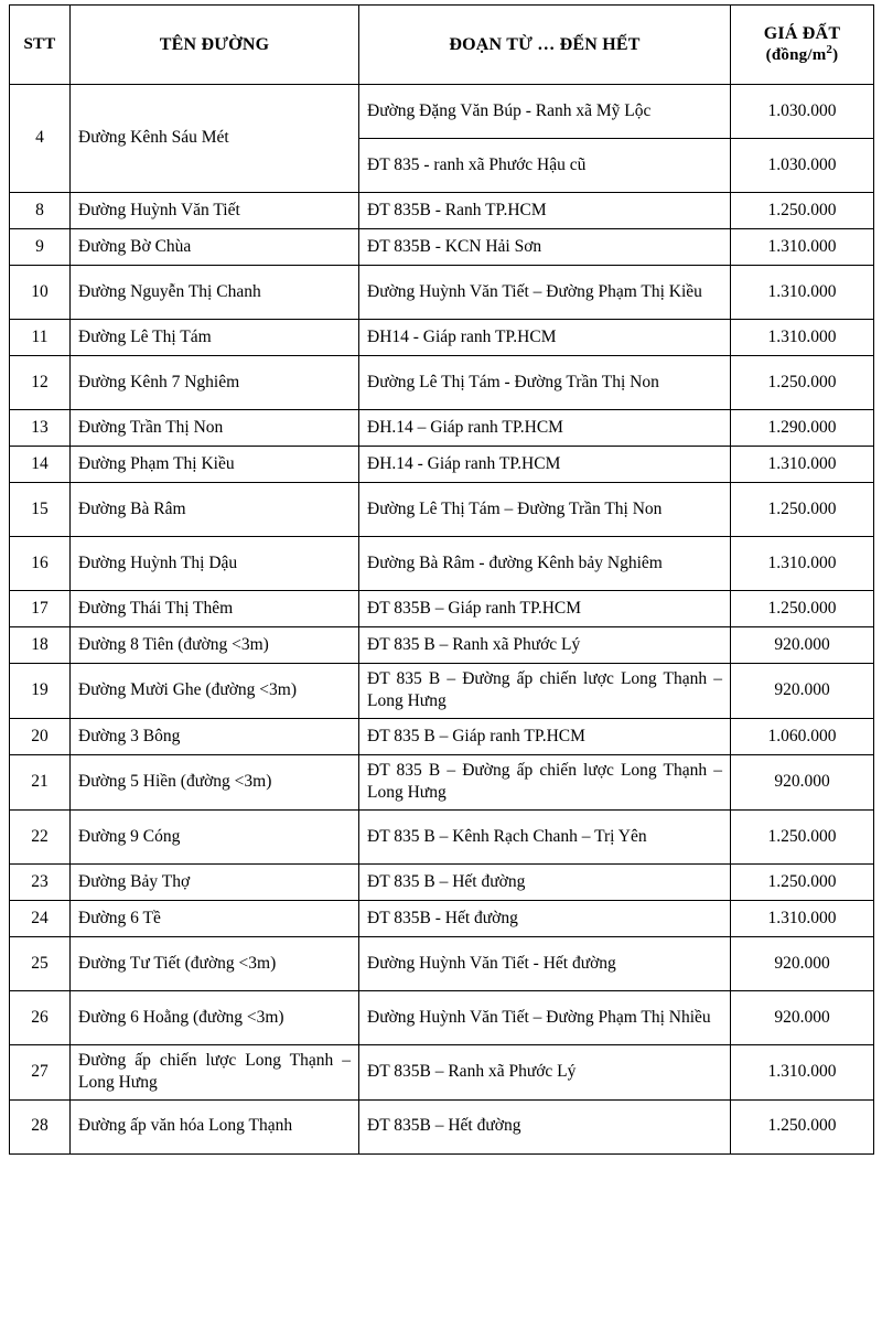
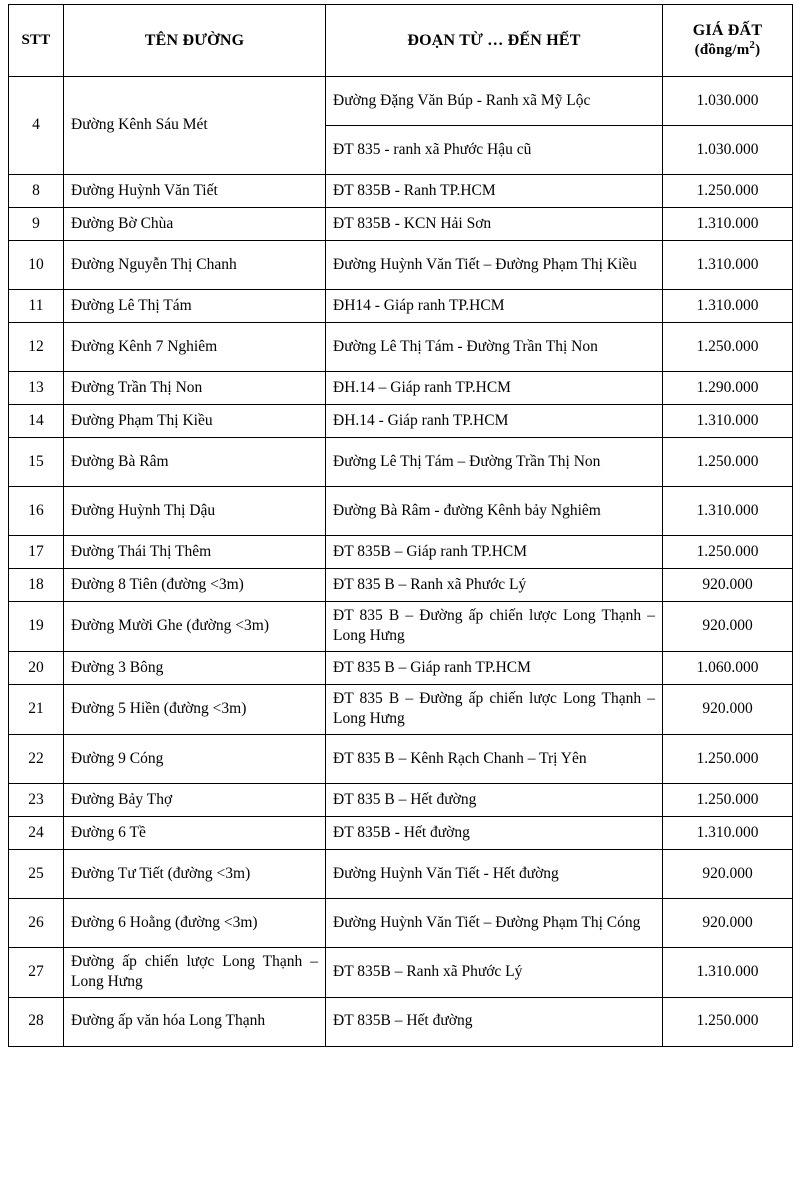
  STT	TÊN ĐƯỜNG	ĐOẠN TỪ … ĐẾN HẾT	GIÁ ĐẤT (đồng/m2)
  4	Đường Kênh Sáu Mét	Đường Đặng Văn Búp - Ranh xã Mỹ Lộc	1.030.000
  ĐT 835 - ranh xã Phước Hậu cũ	1.030.000
  8	Đường Huỳnh Văn Tiết	ĐT 835B - Ranh TP.HCM	1.250.000
  9	Đường Bờ Chùa	ĐT 835B - KCN Hải Sơn	1.310.000
  10	Đường Nguyễn Thị Chanh	Đường Huỳnh Văn Tiết – Đường Phạm Thị Kiều	1.310.000
  11	Đường Lê Thị Tám	ĐH14 - Giáp ranh TP.HCM	1.310.000
  12	Đường Kênh 7 Nghiêm	Đường Lê Thị Tám - Đường Trần Thị Non	1.250.000
  13	Đường Trần Thị Non	ĐH.14 – Giáp ranh TP.HCM	1.290.000
  14	Đường Phạm Thị Kiều	ĐH.14 - Giáp ranh TP.HCM	1.310.000
  15	Đường Bà Râm	Đường Lê Thị Tám – Đường Trần Thị Non	1.250.000
  16	Đường Huỳnh Thị Dậu	Đường Bà Râm - đường Kênh bảy Nghiêm	1.310.000
  17	Đường Thái Thị Thêm	ĐT 835B – Giáp ranh TP.HCM	1.250.000
  18	Đường 8 Tiên (đường <3m)	ĐT 835 B – Ranh xã Phước Lý	920.000
  19	Đường Mười Ghe (đường <3m)	ĐT 835 B – Đường ấp chiến lược Long Thạnh – Long Hưng	920.000
  20	Đường 3 Bông	ĐT 835 B – Giáp ranh TP.HCM	1.060.000
  21	Đường 5 Hiền (đường <3m)	ĐT 835 B – Đường ấp chiến lược Long Thạnh – Long Hưng	920.000
  22	Đường 9 Cóng	ĐT 835 B – Kênh Rạch Chanh – Trị Yên	1.250.000
  23	Đường Bảy Thợ	ĐT 835 B – Hết đường	1.250.000
  24	Đường 6 Tề	ĐT 835B - Hết đường	1.310.000
  25	Đường Tư Tiết (đường <3m)	Đường Huỳnh Văn Tiết - Hết đường	920.000
- 26	Đường 6 Hoằng (đường <3m)	Đường Huỳnh Văn Tiết – Đường Phạm Thị Nhiều	920.000
+ 26	Đường 6 Hoằng (đường <3m)	Đường Huỳnh Văn Tiết – Đường Phạm Thị Cóng	920.000
  27	Đường ấp chiến lược Long Thạnh – Long Hưng	ĐT 835B – Ranh xã Phước Lý	1.310.000
  28	Đường ấp văn hóa Long Thạnh	ĐT 835B – Hết đường	1.250.000
